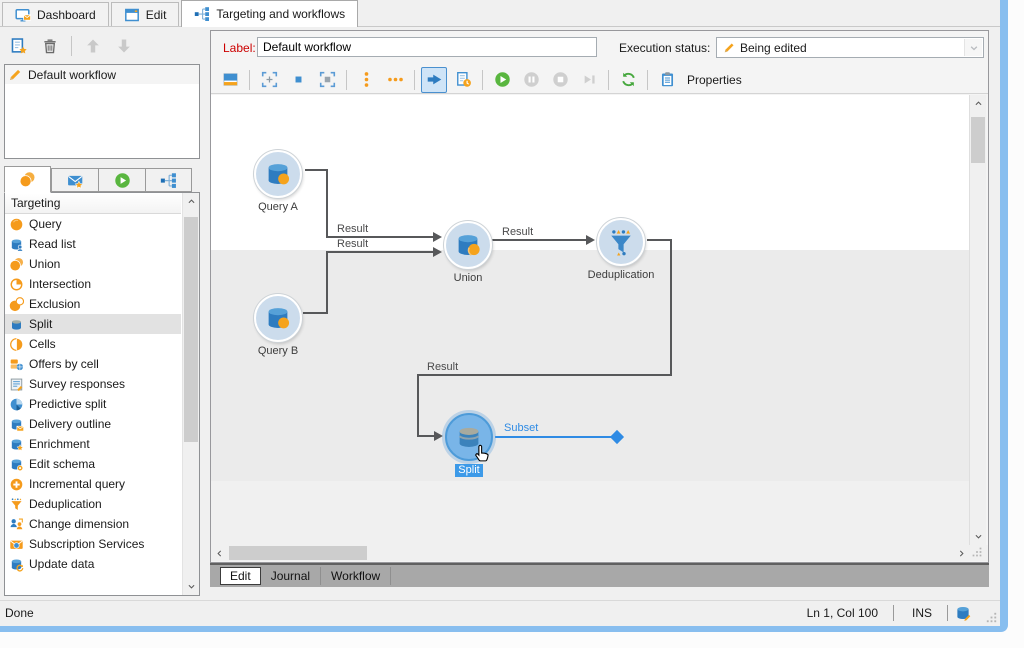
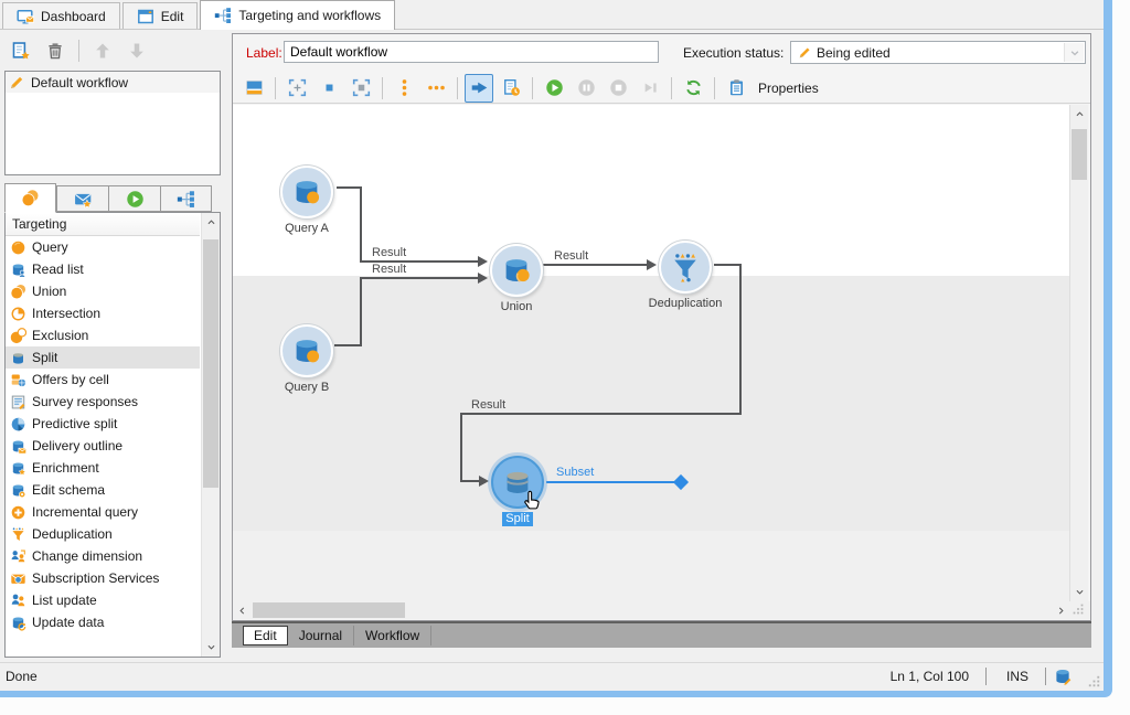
  Dashboard
  Edit
  Targeting and workflows
  Default workflow
  Targeting
  Query
  Read list
  Union
  Intersection
  Exclusion
  Split
- Cells
  Offers by cell
  Survey responses
  Predictive split
  Delivery outline
  Enrichment
  Edit schema
  Incremental query
  Deduplication
  Change dimension
  Subscription Services
+ List update
  Update data
  Label:
  Default workflow
  Execution status:
  Being edited
  Properties
  Result
  Result
  Result
  Result
  Subset
  Query A
  Query B
  Union
  Deduplication
  Split
  Edit
  Journal
  Workflow
  Done
  Ln 1, Col 100
  INS
